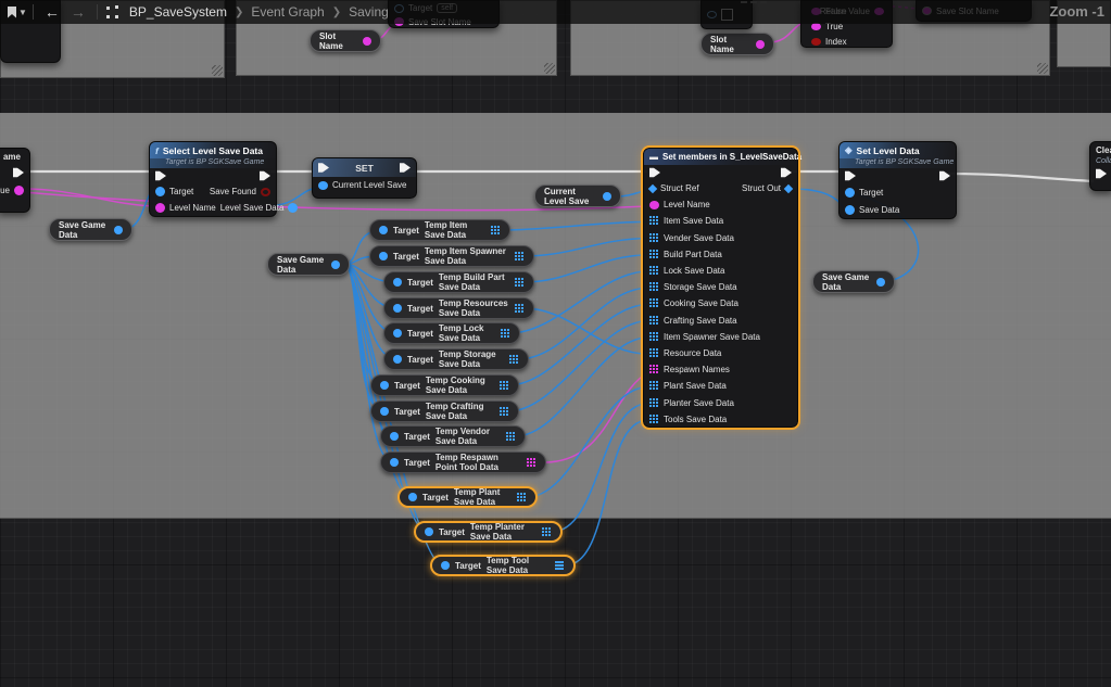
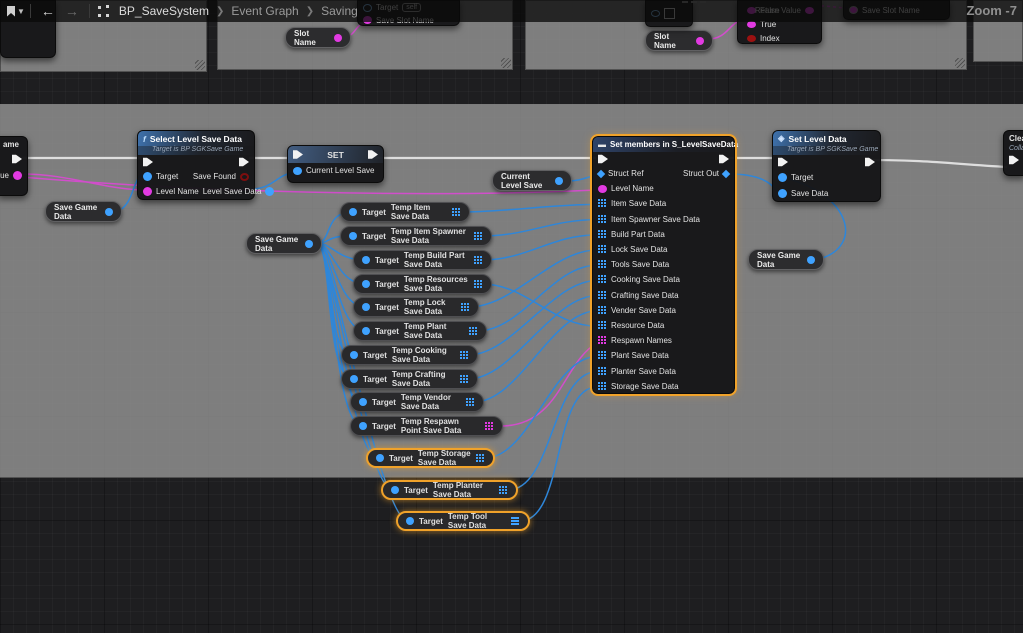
  ▼
  ←
  →
  BP_SaveSystem
  ❯
  Event Graph
  ❯
  Saving
- Zoom -1
+ Zoom -7
  Target
  Save Slot Name
  Slot Name
  False
  True
  Index
  Return Value
  Slot Name
  Save Slot Name
  ame
  f
  Select Level Save Data
  Target
  Save Found
  Level Name
  Level Save Data
  SET
  Current Level Save
  Save Game Data
  Save Game Data
  Save Game Data
  Current Level Save
  ▬
  Set members in S_LevelSaveData
  Struct Ref
  Struct Out
  Level Name
  Item Save Data
- Vender Save Data
+ Item Spawner Save Data
  Build Part Data
  Lock Save Data
- Storage Save Data
+ Tools Save Data
  Cooking Save Data
  Crafting Save Data
- Item Spawner Save Data
+ Vender Save Data
  Resource Data
  Respawn Names
  Plant Save Data
  Planter Save Data
- Tools Save Data
+ Storage Save Data
  ◈
  Set Level Data
  Target
  Save Data
  Cle
  Target
  Temp Item Save Data
  Target
  Temp Item Spawner Save Data
  Target
  Temp Build Part Save Data
  Target
  Temp Resources Save Data
  Target
  Temp Lock Save Data
  Target
- Temp Storage Save Data
+ Temp Plant Save Data
  Target
  Temp Cooking Save Data
  Target
  Temp Crafting Save Data
  Target
  Temp Vendor Save Data
  Target
- Temp Respawn Point Tool Data
+ Temp Respawn Point Save Data
  Target
- Temp Plant Save Data
+ Temp Storage Save Data
  Target
  Temp Planter Save Data
  Target
  Temp Tool Save Data
